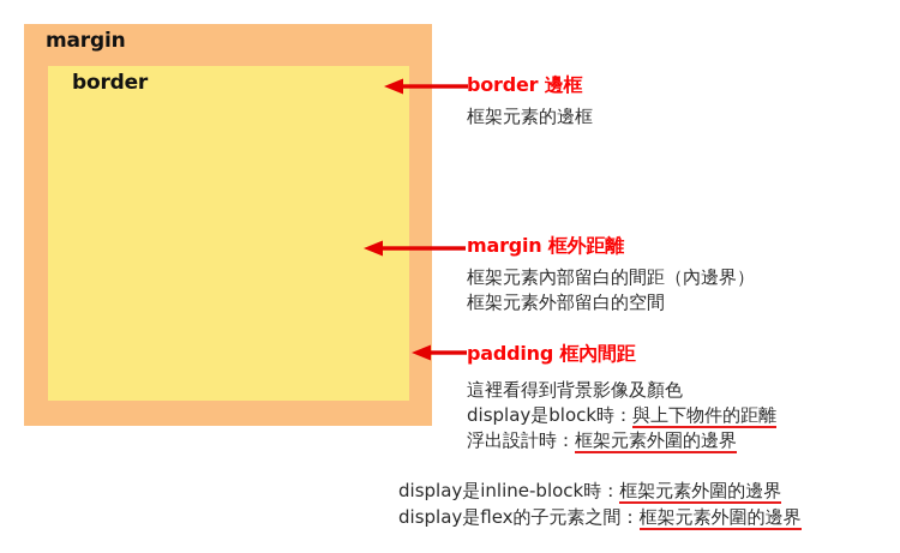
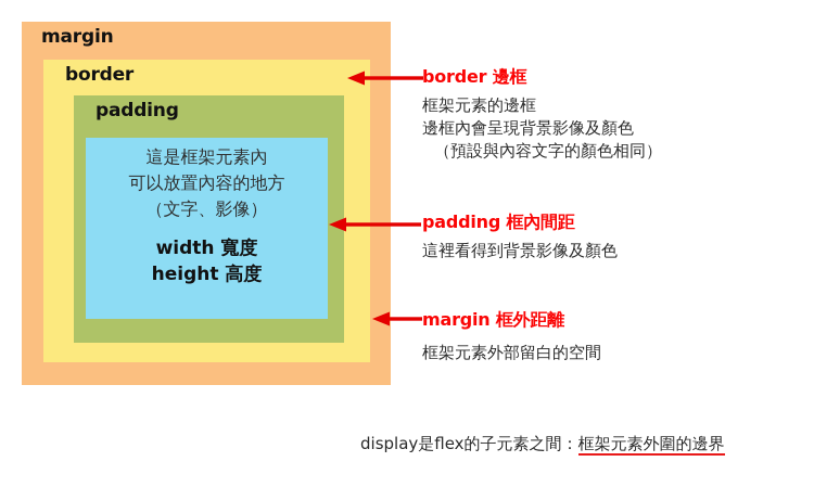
  margin
  border
+ padding
+ 這是框架元素內
+ 可以放置內容的地方
+ （文字、影像）
+ width 寬度
+ height 高度
  border 邊框
  框架元素的邊框
+ 邊框內會呈現背景影像及顏色
+ （預設與內容文字的顏色相同）
- margin 框外距離
+ padding 框內間距
- 框架元素內部留白的間距（內邊界）
- 框架元素外部留白的空間
+ 這裡看得到背景影像及顏色
- padding 框內間距
+ margin 框外距離
- 這裡看得到背景影像及顏色
+ 框架元素外部留白的空間
- display是block時：與上下物件的距離
- 浮出設計時：框架元素外圍的邊界
- display是inline-block時：框架元素外圍的邊界
  display是flex的子元素之間：框架元素外圍的邊界
